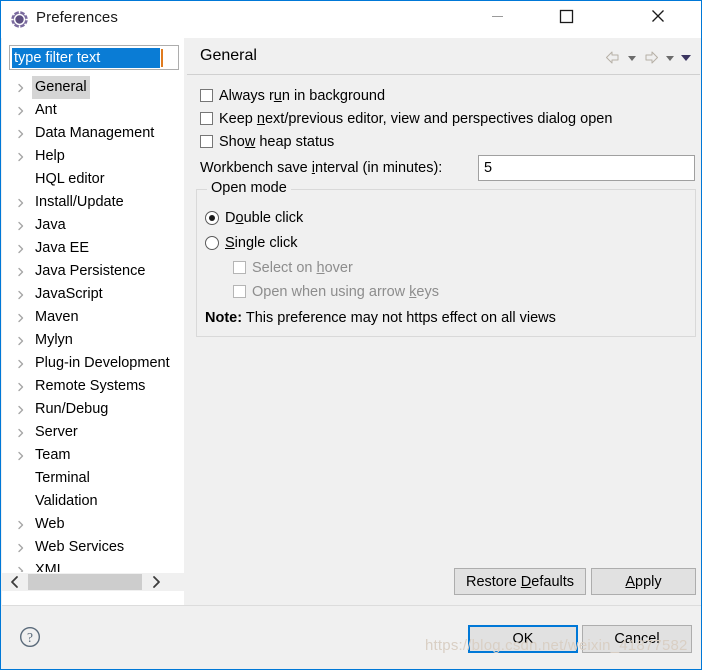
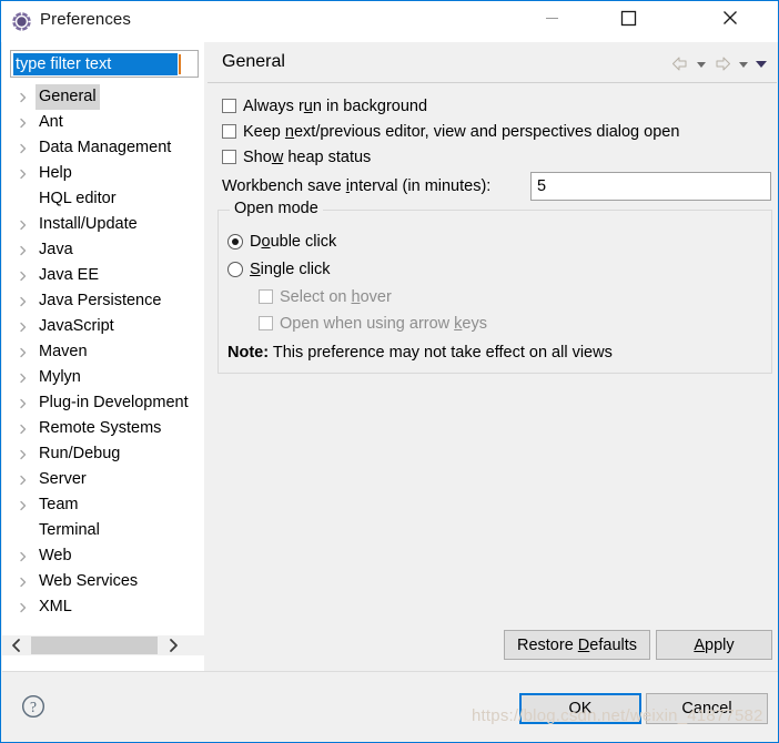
  Preferences
  type filter text
  General
  Ant
  Data Management
  Help
  HQL editor
  Install/Update
  Java
  Java EE
  Java Persistence
  JavaScript
  Maven
  Mylyn
  Plug-in Development
  Remote Systems
  Run/Debug
  Server
  Team
  Terminal
- Validation
  Web
  Web Services
  XML
  General
  Always run in background
  Keep next/previous editor, view and perspectives dialog open
  Show heap status
  Workbench save interval (in minutes):
  5
  Open mode
  Double click
  Single click
  Select on hover
  Open when using arrow keys
- Note: This preference may not https effect on all views
+ Note: This preference may not take effect on all views
  Restore Defaults
  Apply
  ?
  OK
  Cancel
  https://blog.csdn.net/weixin_41877582
